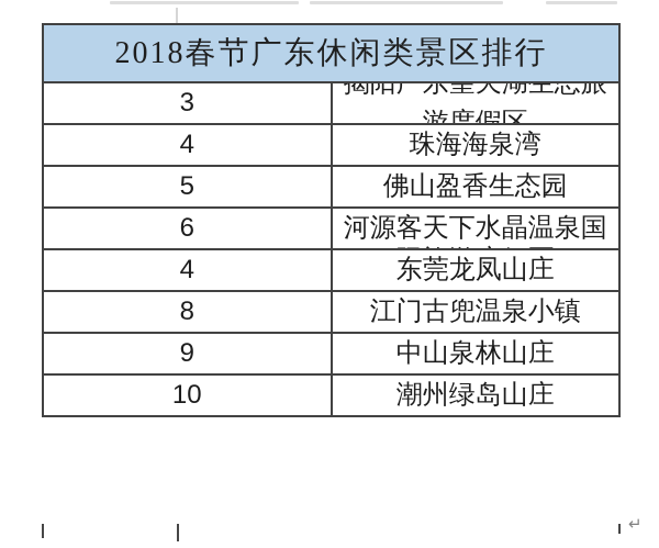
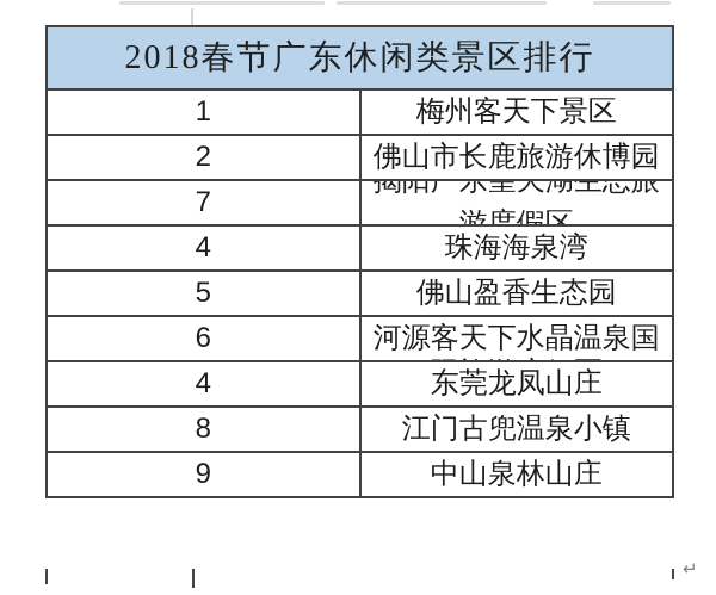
  2018春节广东休闲类景区排行
+ 1	梅州客天下景区
+ 2	佛山市长鹿旅游休博园
- 3	揭阳广东望天湖生态旅
+ 7	揭阳广东望天湖生态旅
  4	珠海海泉湾
  5	佛山盈香生态园
  4	东莞龙凤山庄
  8	江门古兜温泉小镇
  9	中山泉林山庄
- 10	潮州绿岛山庄
  ↵
